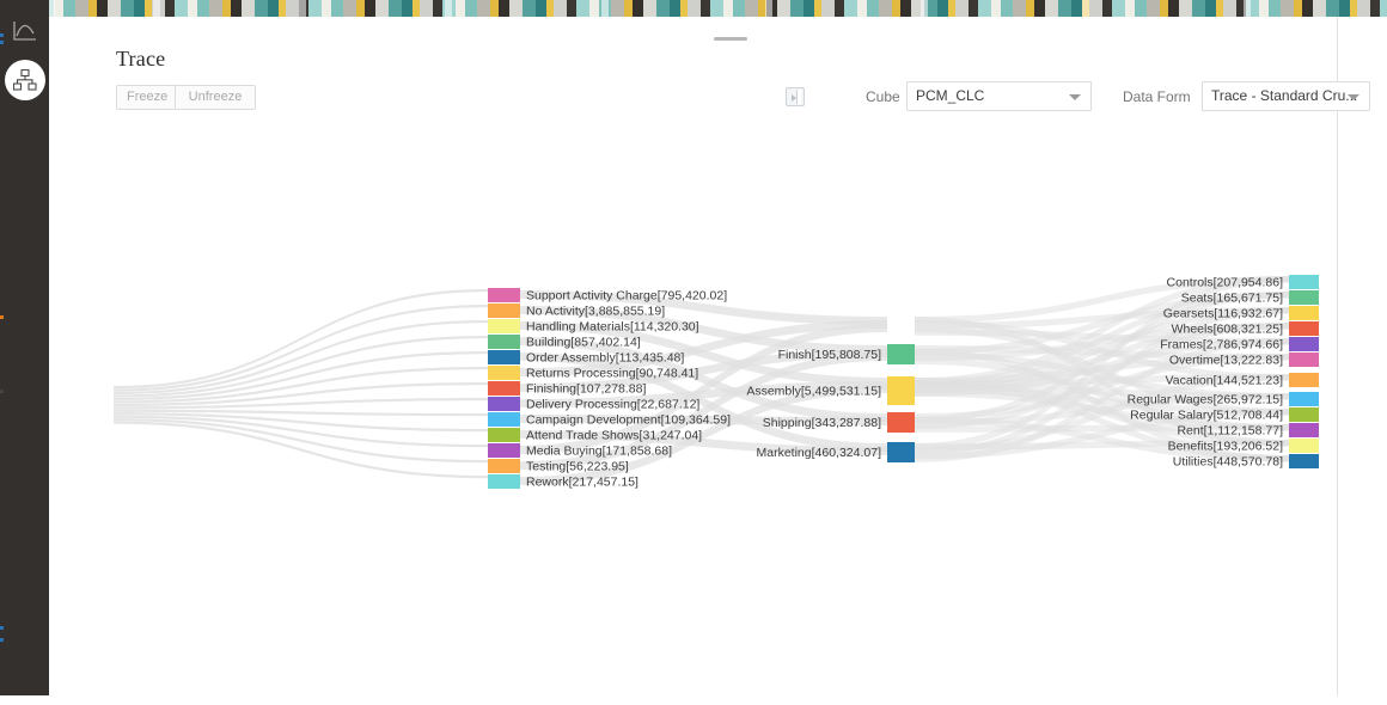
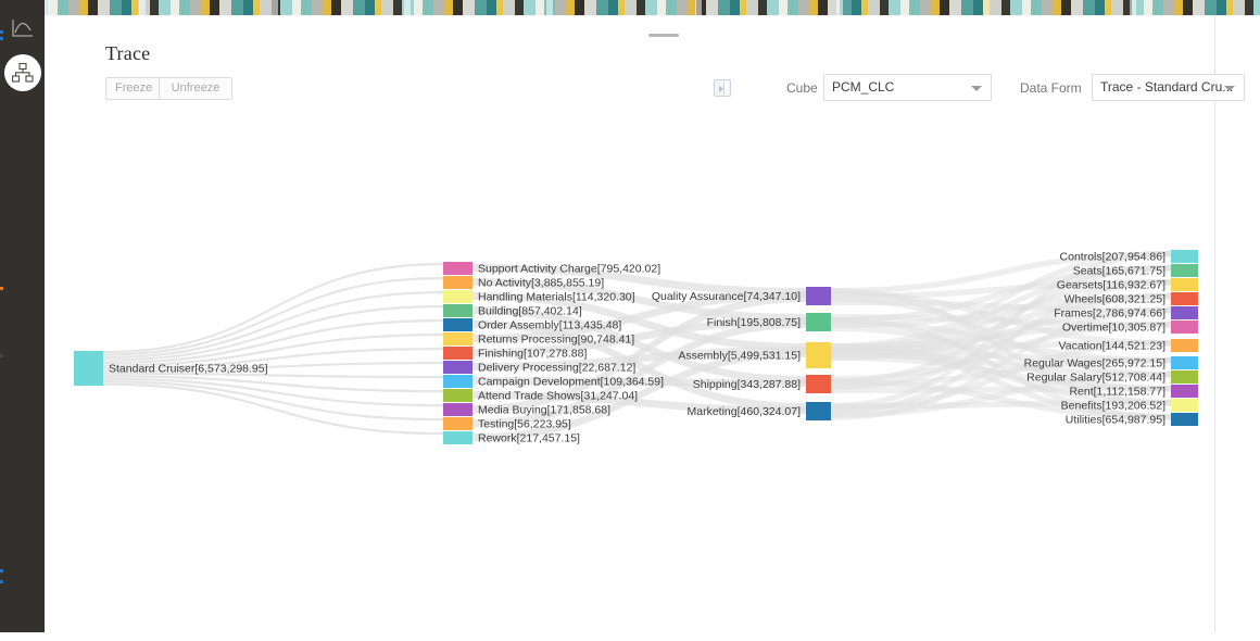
  Trace
  Freeze
  Unfreeze
  Cube
  PCM_CLC
  Data Form
  Trace - Standard Cru...
+ Standard Cruiser[6,573,298.95]
  Support Activity Charge[795,420.02]
  No Activity[3,885,855.19]
  Handling Materials[114,320.30]
  Building[857,402.14]
  Order Assembly[113,435.48]
  Returns Processing[90,748.41]
  Finishing[107,278.88]
  Delivery Processing[22,687.12]
  Campaign Development[109,364.59]
  Attend Trade Shows[31,247.04]
  Media Buying[171,858.68]
  Testing[56,223.95]
  Rework[217,457.15]
+ Quality Assurance[74,347.10]
  Finish[195,808.75]
  Assembly[5,499,531.15]
  Shipping[343,287.88]
  Marketing[460,324.07]
  Controls[207,954.86]
  Seats[165,671.75]
  Gearsets[116,932.67]
  Wheels[608,321.25]
  Frames[2,786,974.66]
- Overtime[13,222.83]
+ Overtime[10,305.87]
  Vacation[144,521.23]
  Regular Wages[265,972.15]
  Regular Salary[512,708.44]
  Rent[1,112,158.77]
  Benefits[193,206.52]
- Utilities[448,570.78]
+ Utilities[654,987.95]
